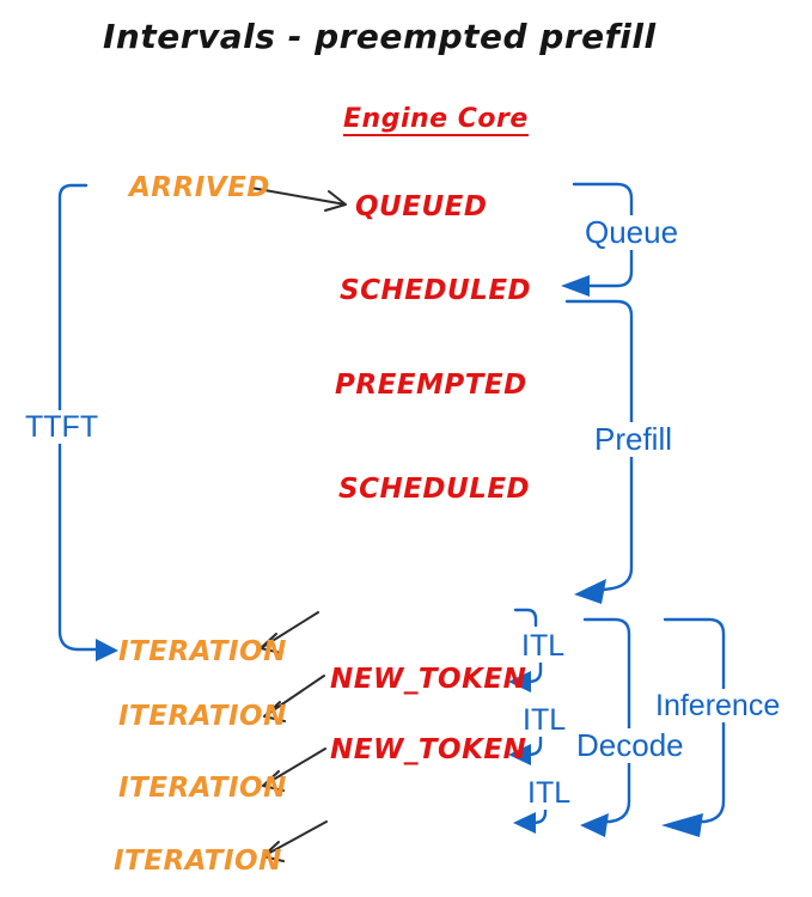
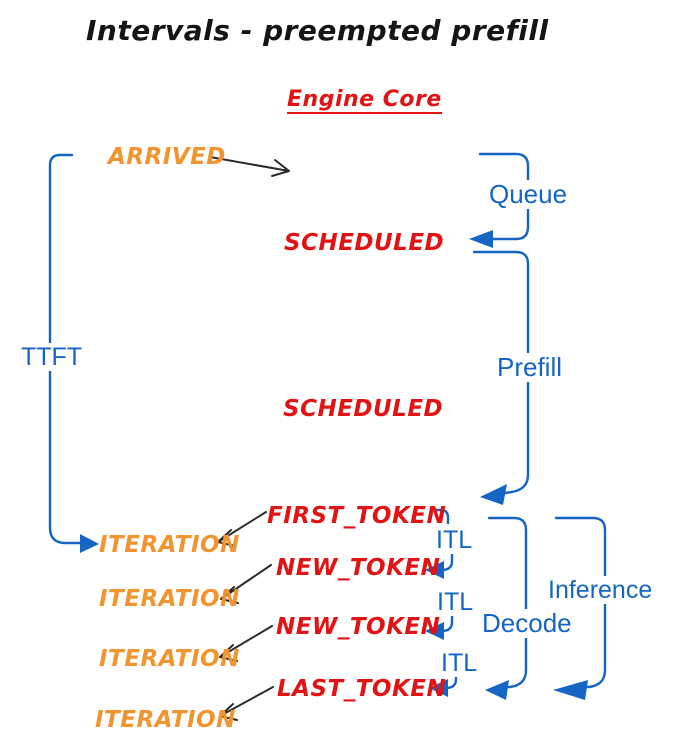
  Intervals - preempted prefill
  Engine Core
  ARRIVED
  ITERATION
  ITERATION
  ITERATION
  ITERATION
- QUEUED
  SCHEDULED
- PREEMPTED
  SCHEDULED
+ FIRST_TOKEN
  NEW_TOKEN
  NEW_TOKEN
+ LAST_TOKEN
  TTFT
  Queue
  Prefill
  ITL
  ITL
  ITL
  Decode
  Inference
